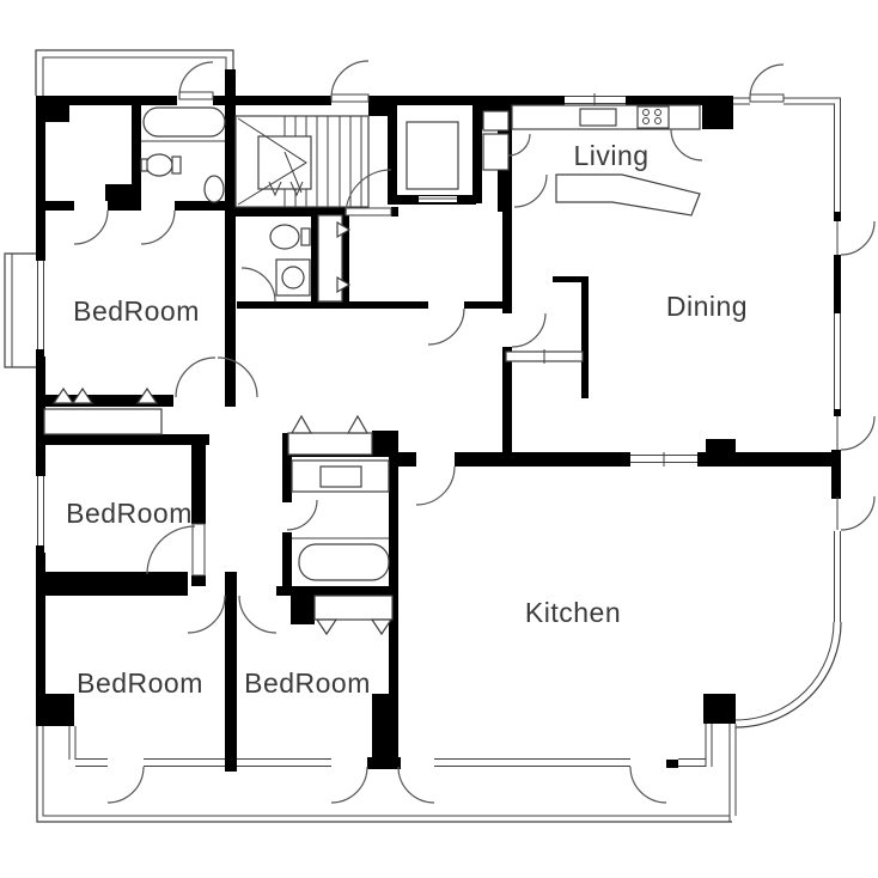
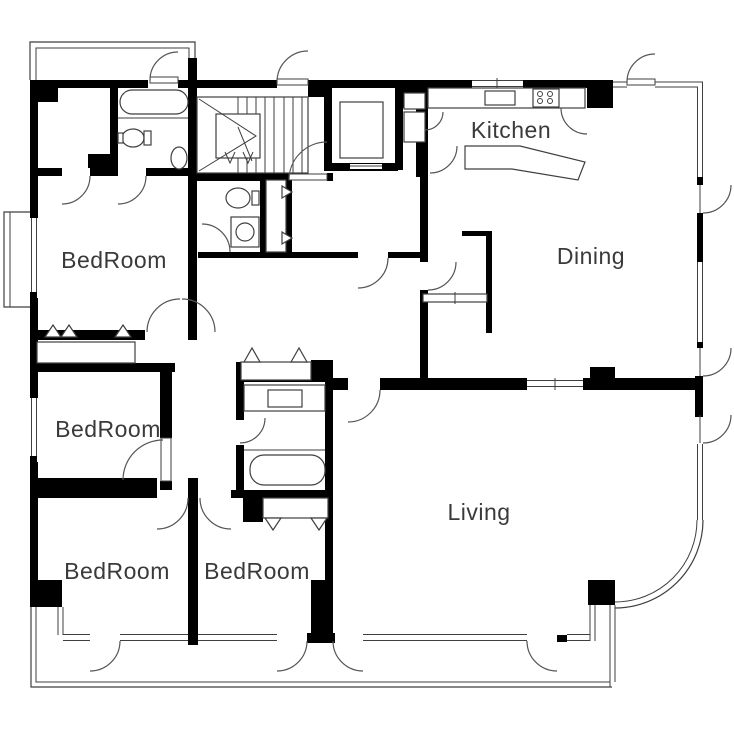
- Living
+ Kitchen
  Dining
- Kitchen
+ Living
  BedRoom
  BedRoom
  BedRoom
  BedRoom
